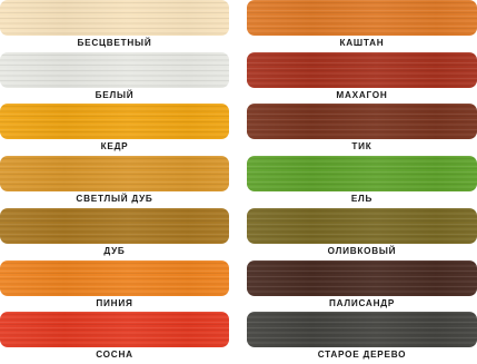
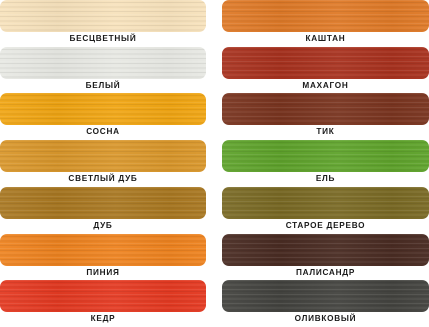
  БЕСЦВЕТНЫЙ
  БЕЛЫЙ
- КЕДР
+ СОСНА
  СВЕТЛЫЙ ДУБ
  ДУБ
  ПИНИЯ
- СОСНА
+ КЕДР
  КАШТАН
  МАХАГОН
  ТИК
  ЕЛЬ
- ОЛИВКОВЫЙ
+ СТАРОЕ ДЕРЕВО
  ПАЛИСАНДР
- СТАРОЕ ДЕРЕВО
+ ОЛИВКОВЫЙ
